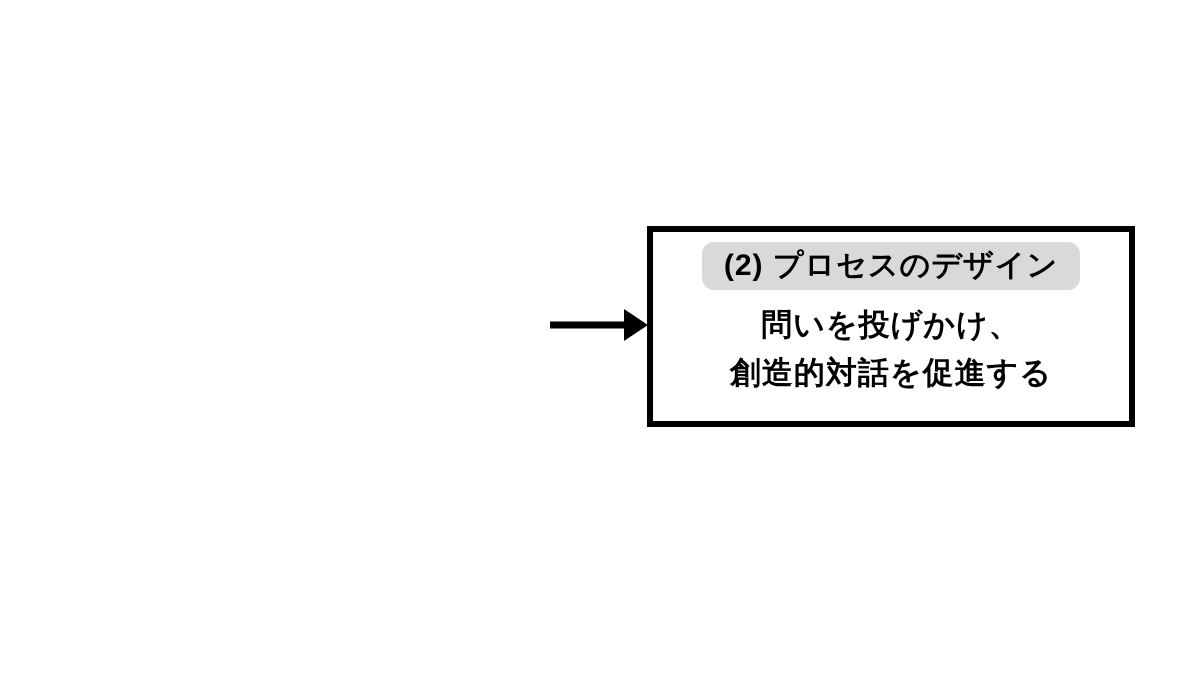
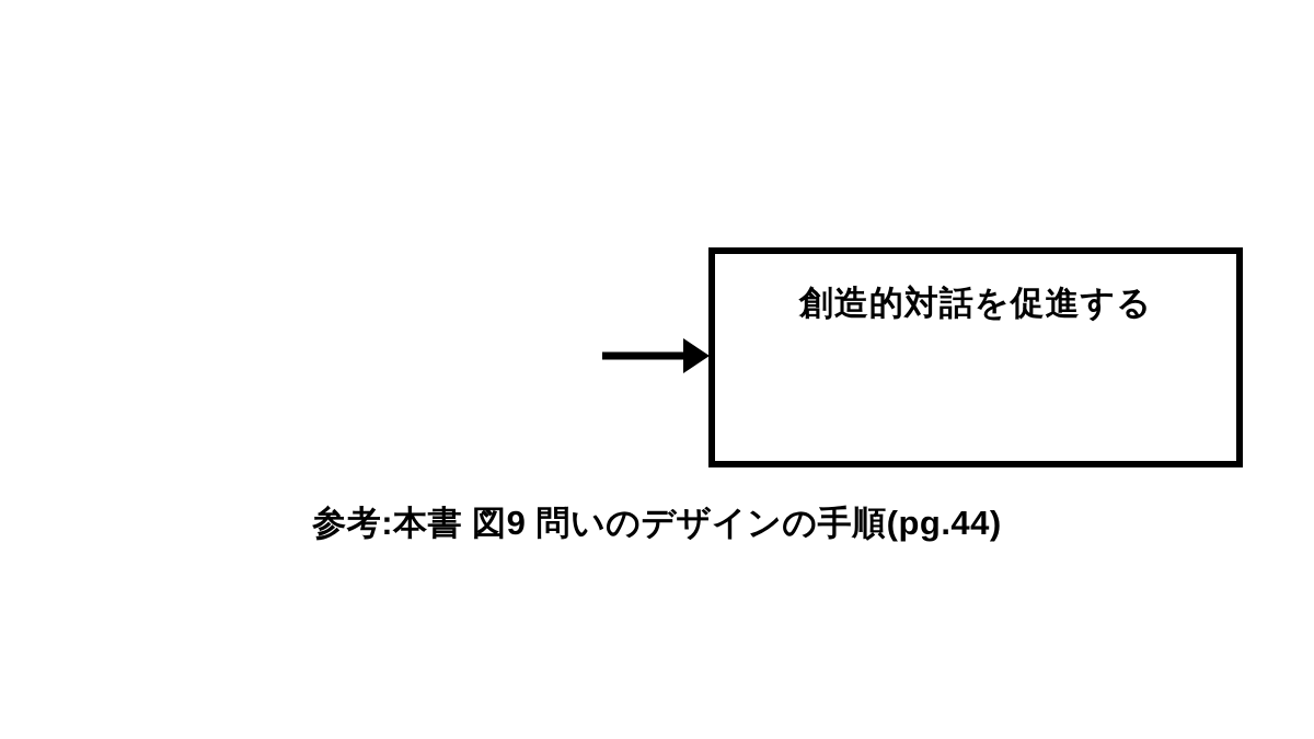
- (2) プロセスのデザイン
- 問いを投げかけ、
  創造的対話を促進する
+ 参考:本書 図9 問いのデザインの手順(pg.44)
